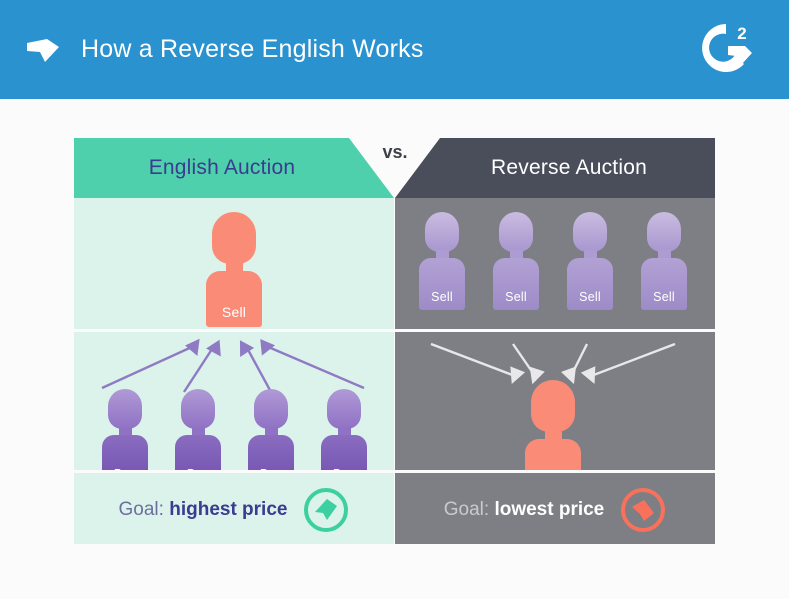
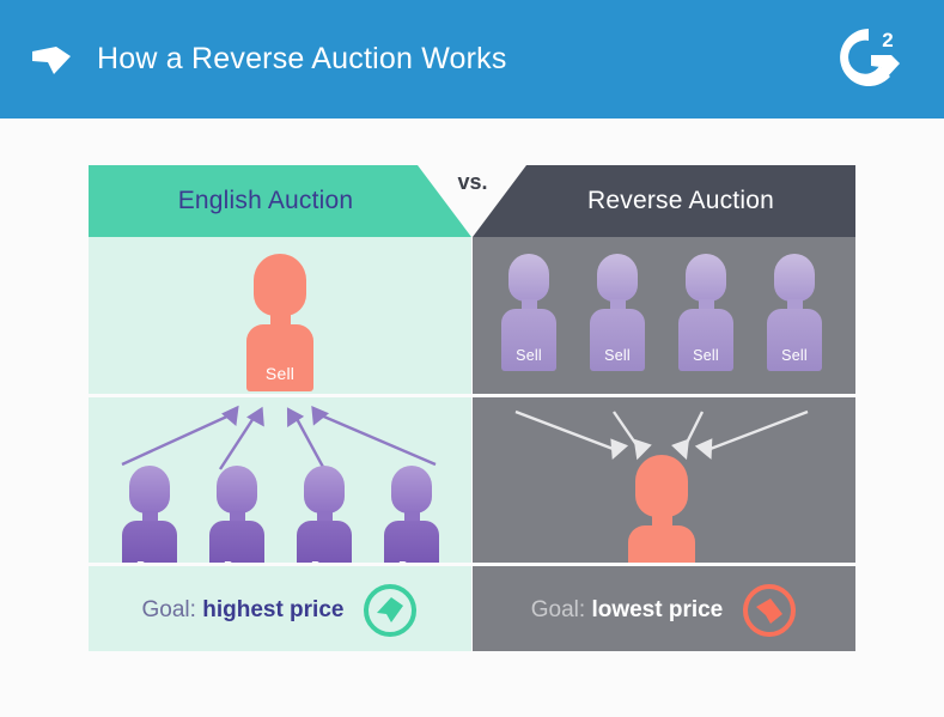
- How a Reverse English Works
+ How a Reverse Auction Works
  2
  English Auction
  Sell
  Goal: highest price
  Reverse Auction
  Sell
  Sell
  Sell
  Sell
  Goal: lowest price
  vs.
